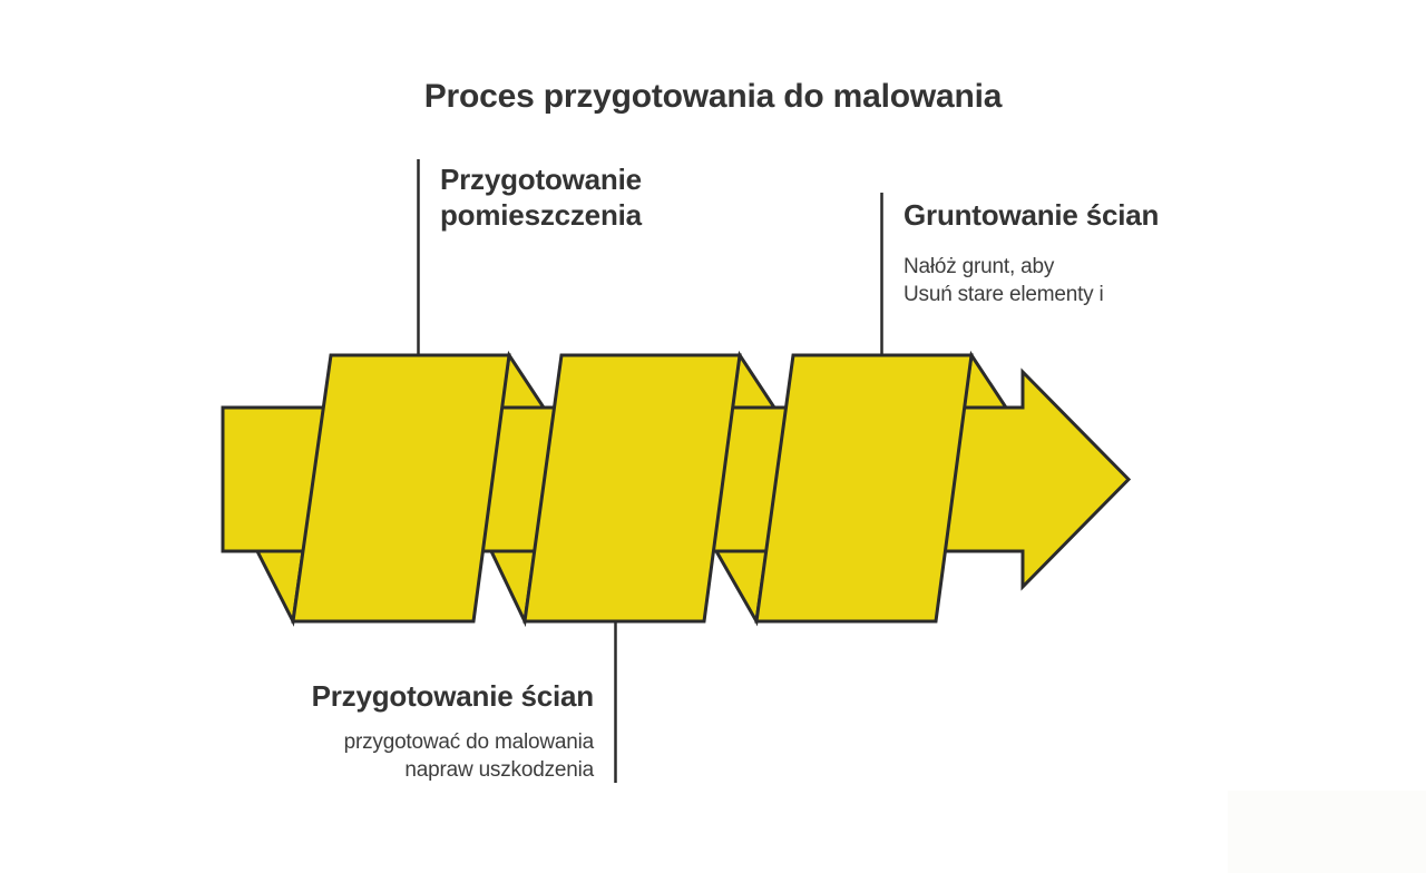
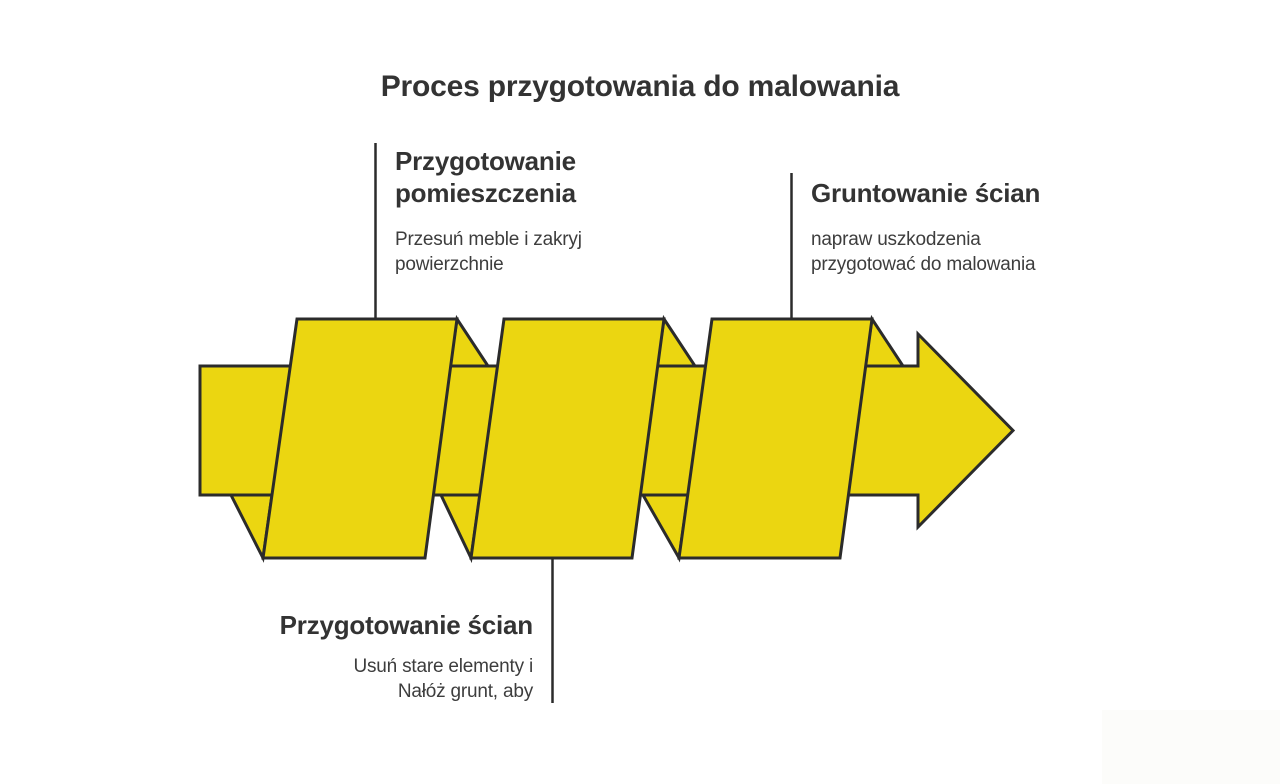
  Proces przygotowania do malowania
  Przygotowanie
  pomieszczenia
+ Przesuń meble i zakryj
+ powierzchnie
  Gruntowanie ścian
- Nałóż grunt, aby
+ napraw uszkodzenia
- Usuń stare elementy i
+ przygotować do malowania
  Przygotowanie ścian
- przygotować do malowania
+ Usuń stare elementy i
- napraw uszkodzenia
+ Nałóż grunt, aby
